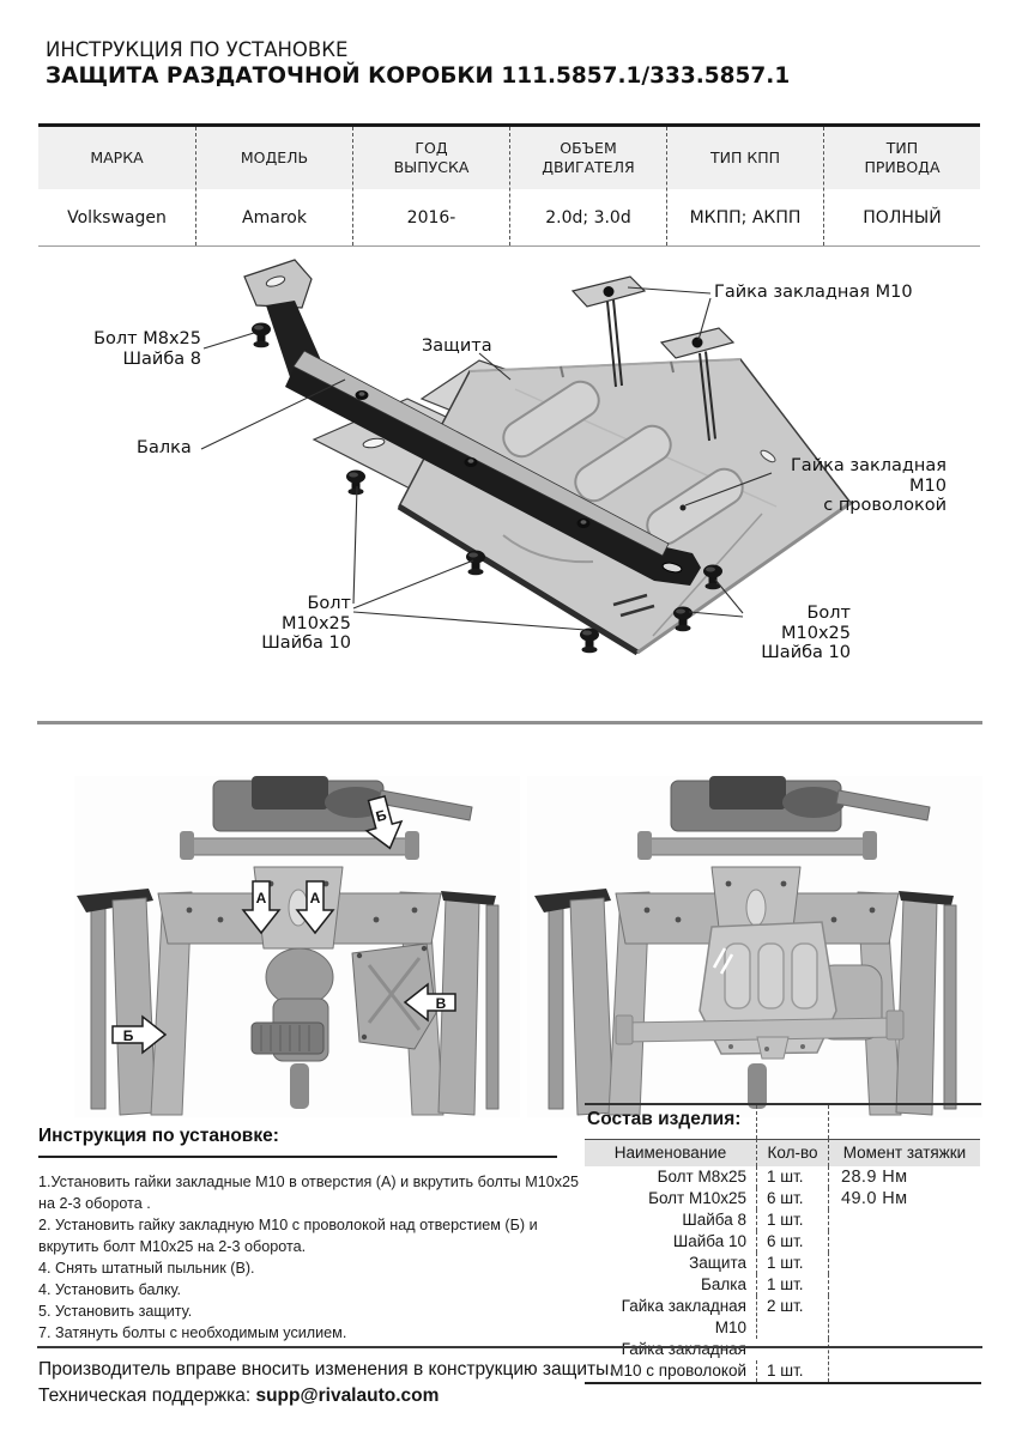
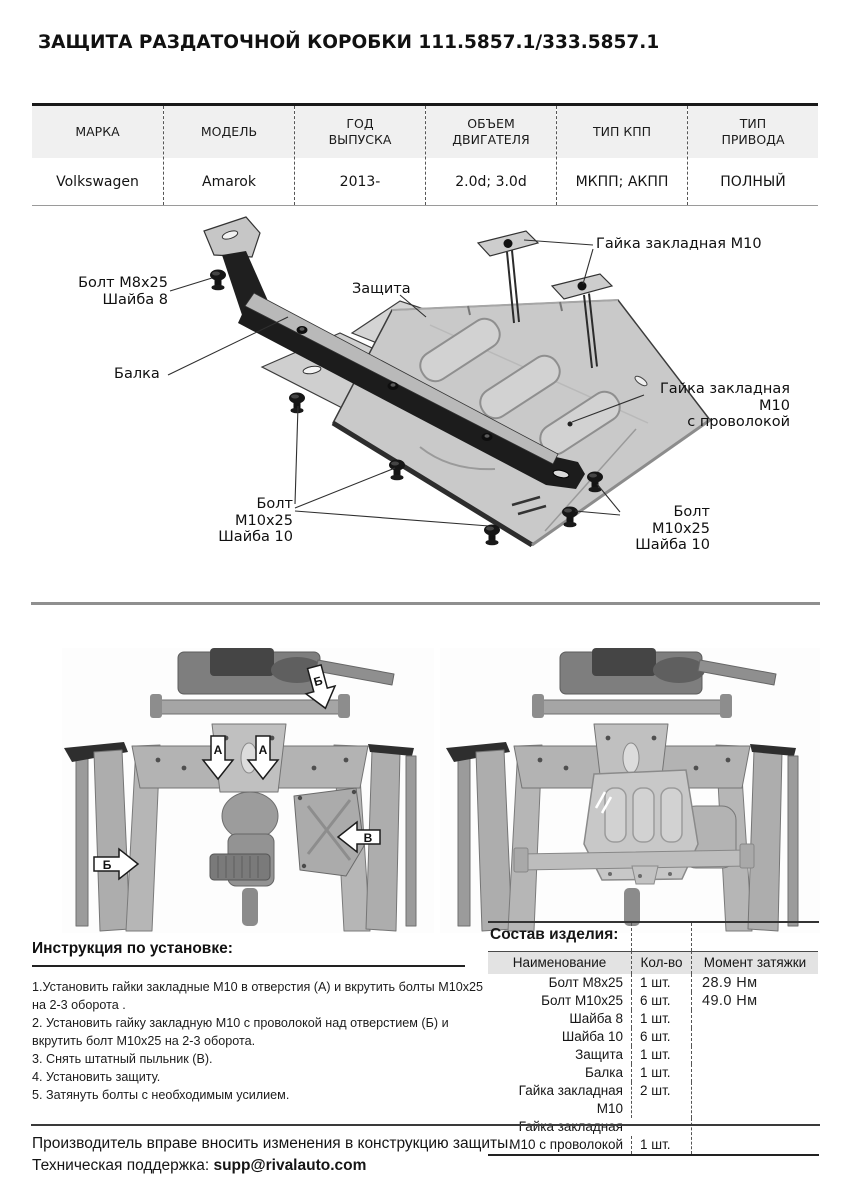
- ИНСТРУКЦИЯ ПО УСТАНОВКЕ
  ЗАЩИТА РАЗДАТОЧНОЙ КОРОБКИ 111.5857.1/333.5857.1
  МАРКА
  Volkswagen
  МОДЕЛЬ
  Amarok
  ГОД
  ВЫПУСКА
- 2016-
+ 2013-
  ОБЪЕМ
  ДВИГАТЕЛЯ
  2.0d; 3.0d
  ТИП КПП
  МКПП; АКПП
  ТИП
  ПРИВОДА
  ПОЛНЫЙ
  Гайка закладная М10
  Болт М8х25
  Шайба 8
  Защита
  Балка
  Гайка закладная М10
  с проволокой
  Болт М10х25
  Шайба 10
  Болт М10х25
  Шайба 10
  А
  А
  В
  Б
  Инструкция по установке:
  1.Установить гайки закладные М10 в отверстия (А) и вкрутить болты М10х25 на 2-3 оборота .
  2. Установить гайку закладную М10 с проволокой над отверстием (Б) и вкрутить болт М10х25 на 2-3 оборота.
- 4. Снять штатный пыльник (В).
+ 3. Снять штатный пыльник (В).
- 4. Установить балку.
- 5. Установить защиту.
+ 4. Установить защиту.
- 7. Затянуть болты с необходимым усилием.
+ 5. Затянуть болты с необходимым усилием.
  Состав изделия:
  Наименование
  Кол-во
  Момент затяжки
  Болт М8х25
  1 шт.
  28.9 Нм
  Болт М10х25
  6 шт.
  49.0 Нм
  Шайба 8
  1 шт.
  Шайба 10
  6 шт.
  Защита
  1 шт.
  Балка
  1 шт.
  Гайка закладная М10
  2 шт.
  Гайка закладная М10 с проволокой
  1 шт.
  Производитель вправе вносить изменения в конструкцию защиты.
  Техническая поддержка: supp@rivalauto.com
